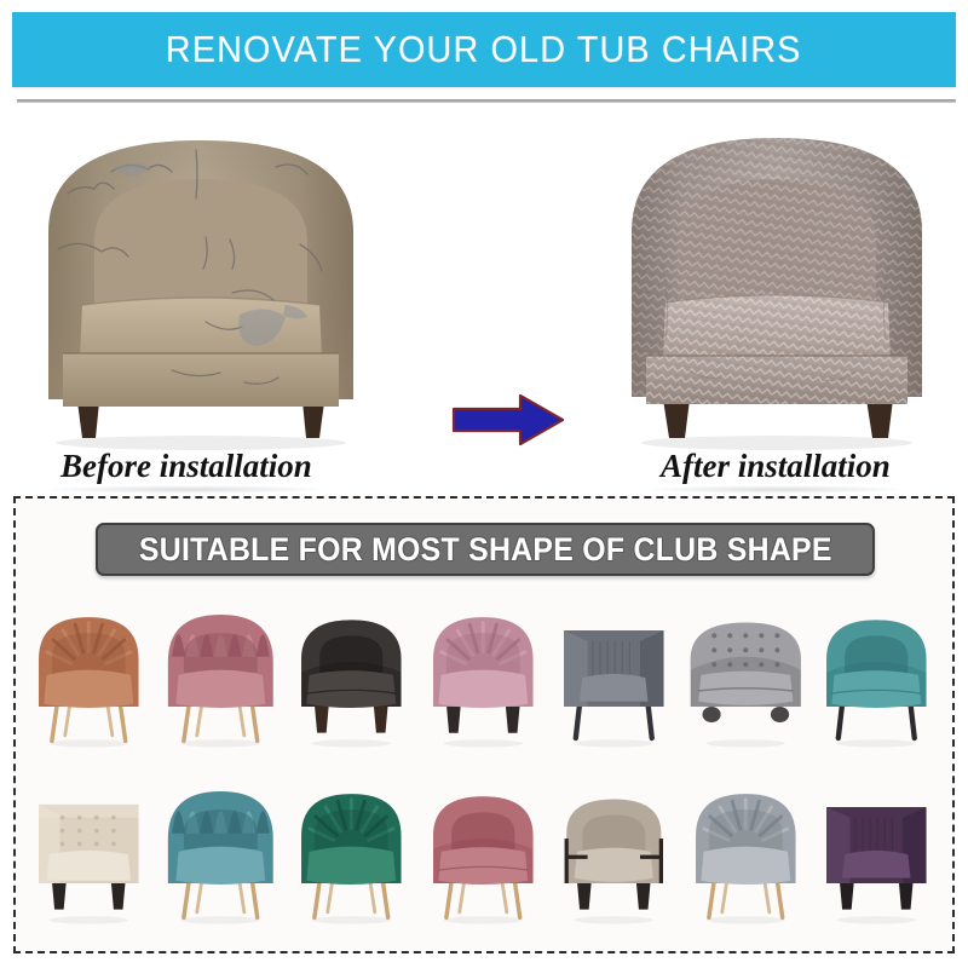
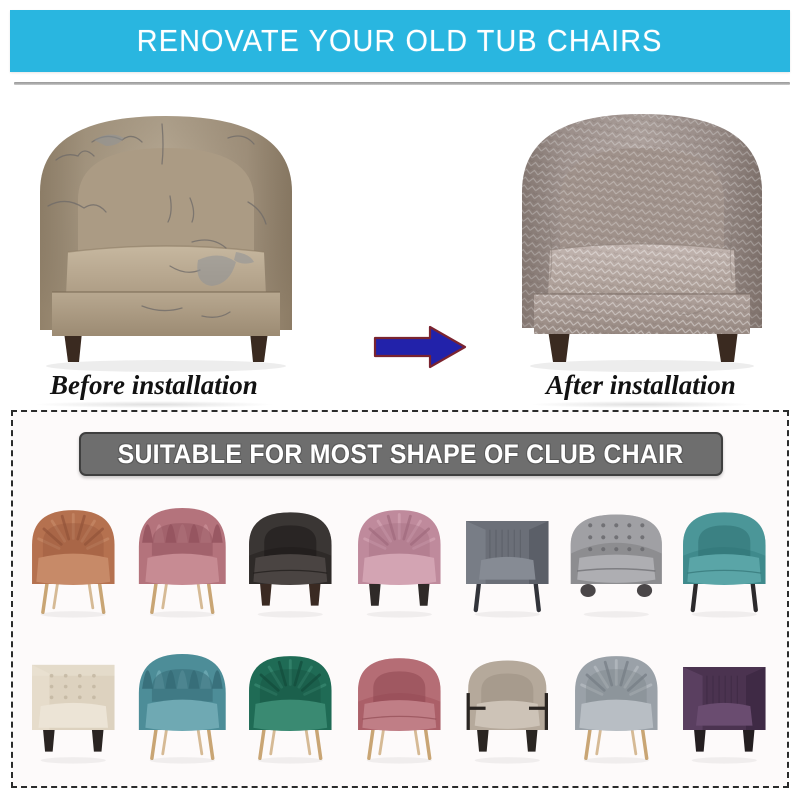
  RENOVATE YOUR OLD TUB CHAIRS
  Before installation
  After installation
- SUITABLE FOR MOST SHAPE OF CLUB SHAPE
+ SUITABLE FOR MOST SHAPE OF CLUB CHAIR
